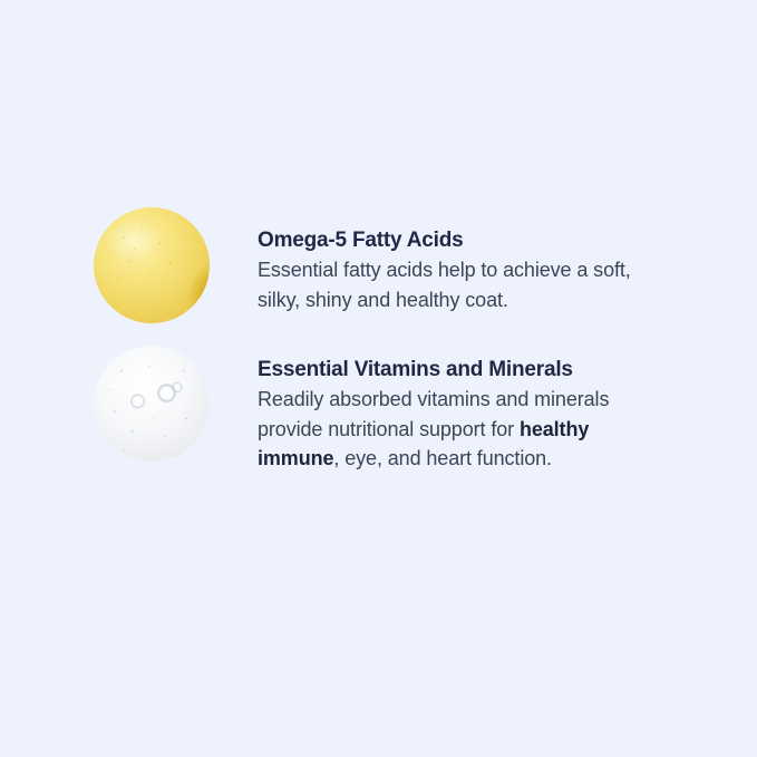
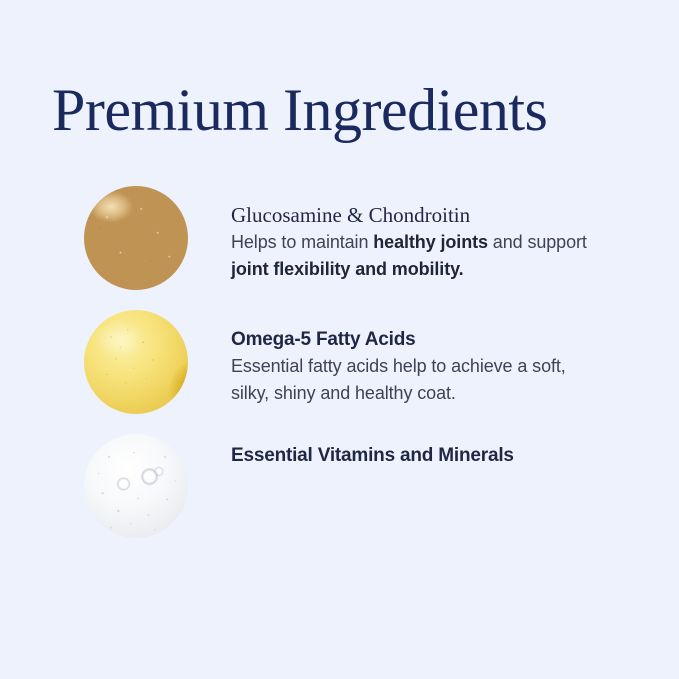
+ Premium Ingredients
+ Glucosamine & Chondroitin
+ Helps to maintain healthy joints and support joint flexibility and mobility.
  Omega-5 Fatty Acids
  Essential fatty acids help to achieve a soft, silky, shiny and healthy coat.
  Essential Vitamins and Minerals
- Readily absorbed vitamins and minerals provide nutritional support for healthy immune, eye, and heart function.
